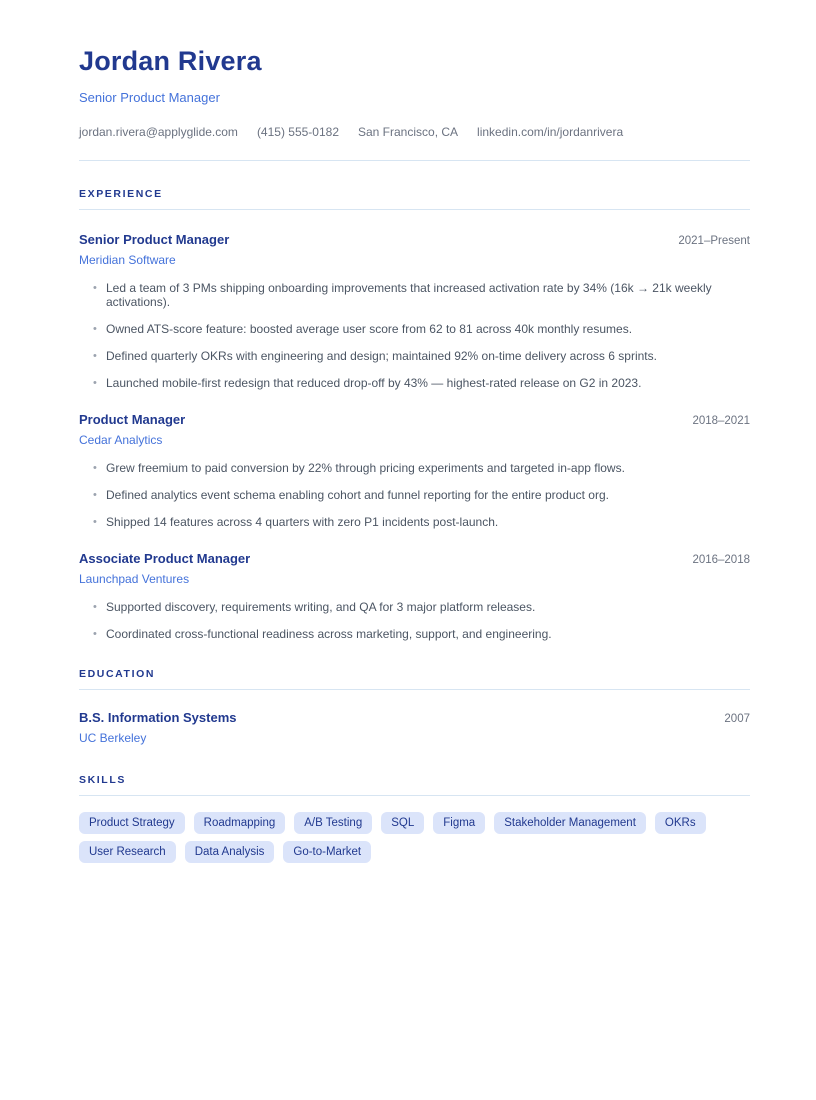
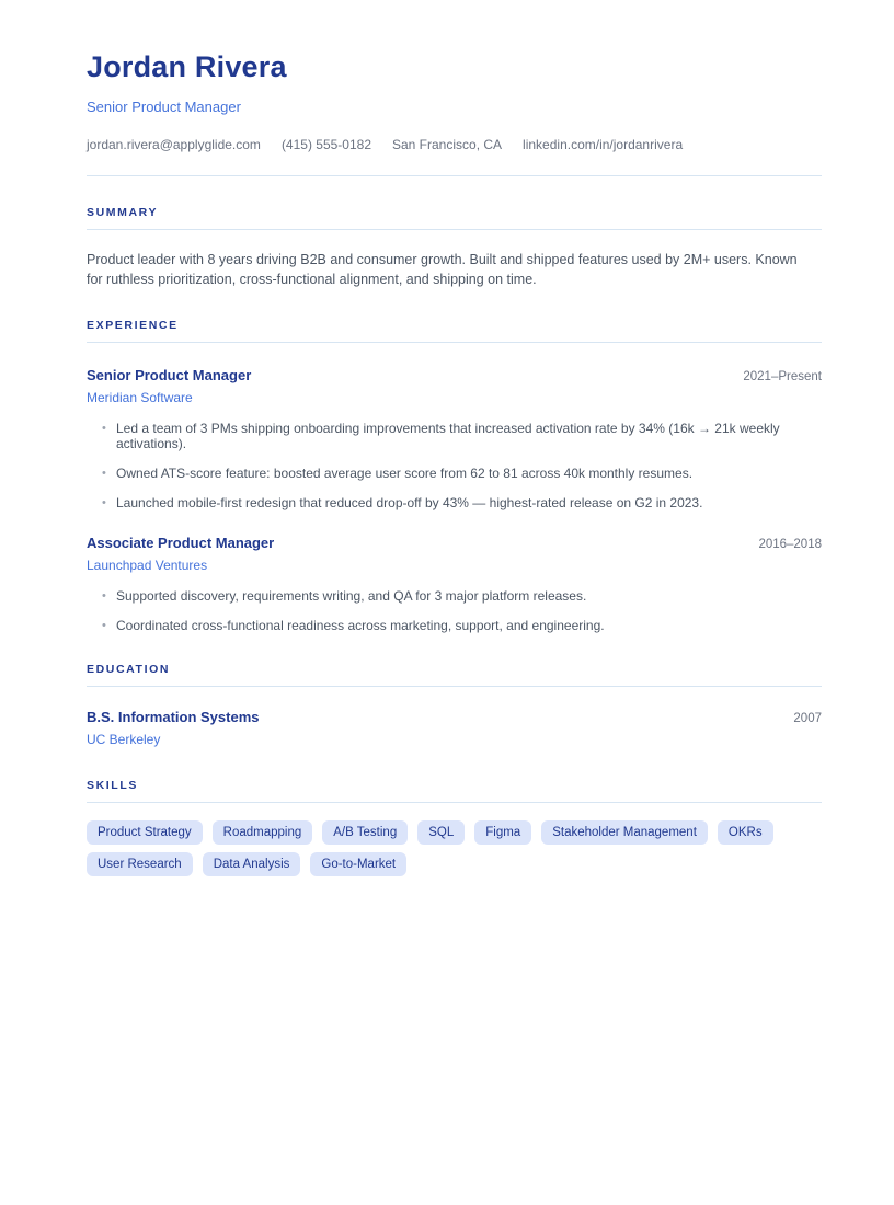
  Jordan Rivera
  Senior Product Manager
  jordan.rivera@applyglide.com
  (415) 555-0182
  San Francisco, CA
  linkedin.com/in/jordanrivera
+ SUMMARY
+ Product leader with 8 years driving B2B and consumer growth. Built and shipped features used by 2M+ users. Known for ruthless prioritization, cross-functional alignment, and shipping on time.
  EXPERIENCE
  Senior Product Manager
  2021–Present
  Meridian Software
  Led a team of 3 PMs shipping onboarding improvements that increased activation rate by 34% (16k → 21k weekly activations).
  Owned ATS-score feature: boosted average user score from 62 to 81 across 40k monthly resumes.
- Defined quarterly OKRs with engineering and design; maintained 92% on-time delivery across 6 sprints.
  Launched mobile-first redesign that reduced drop-off by 43% — highest-rated release on G2 in 2023.
- Product Manager
- 2018–2021
- Cedar Analytics
- Grew freemium to paid conversion by 22% through pricing experiments and targeted in-app flows.
- Defined analytics event schema enabling cohort and funnel reporting for the entire product org.
- Shipped 14 features across 4 quarters with zero P1 incidents post-launch.
  Associate Product Manager
  2016–2018
  Launchpad Ventures
  Supported discovery, requirements writing, and QA for 3 major platform releases.
  Coordinated cross-functional readiness across marketing, support, and engineering.
  EDUCATION
  B.S. Information Systems
  2007
  UC Berkeley
  SKILLS
  Product Strategy
  Roadmapping
  A/B Testing
  SQL
  Figma
  Stakeholder Management
  OKRs
  User Research
  Data Analysis
  Go-to-Market
